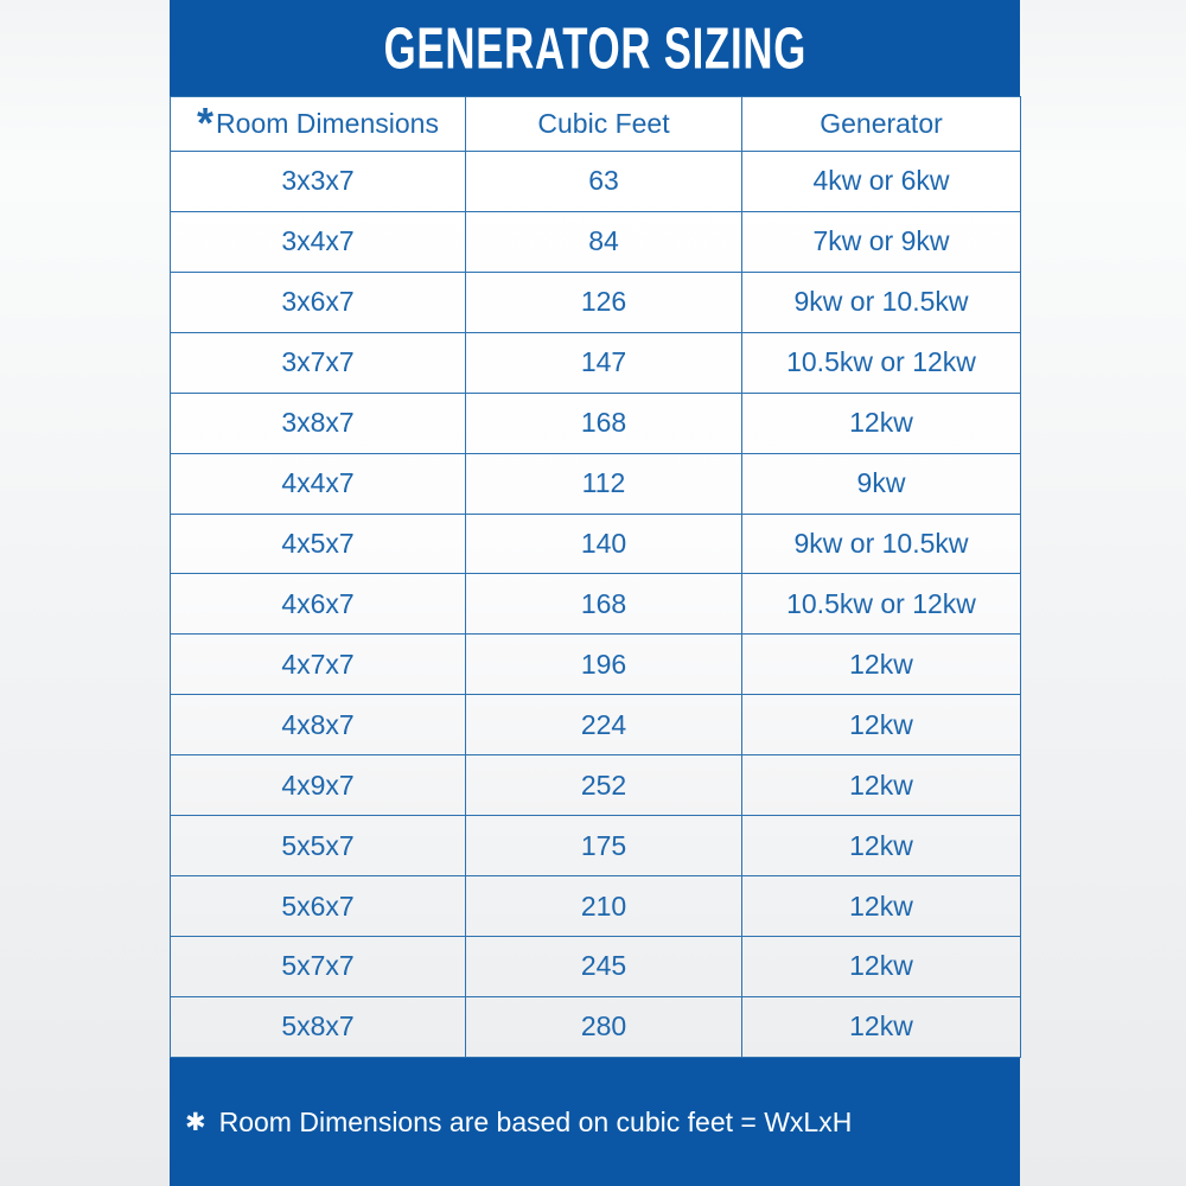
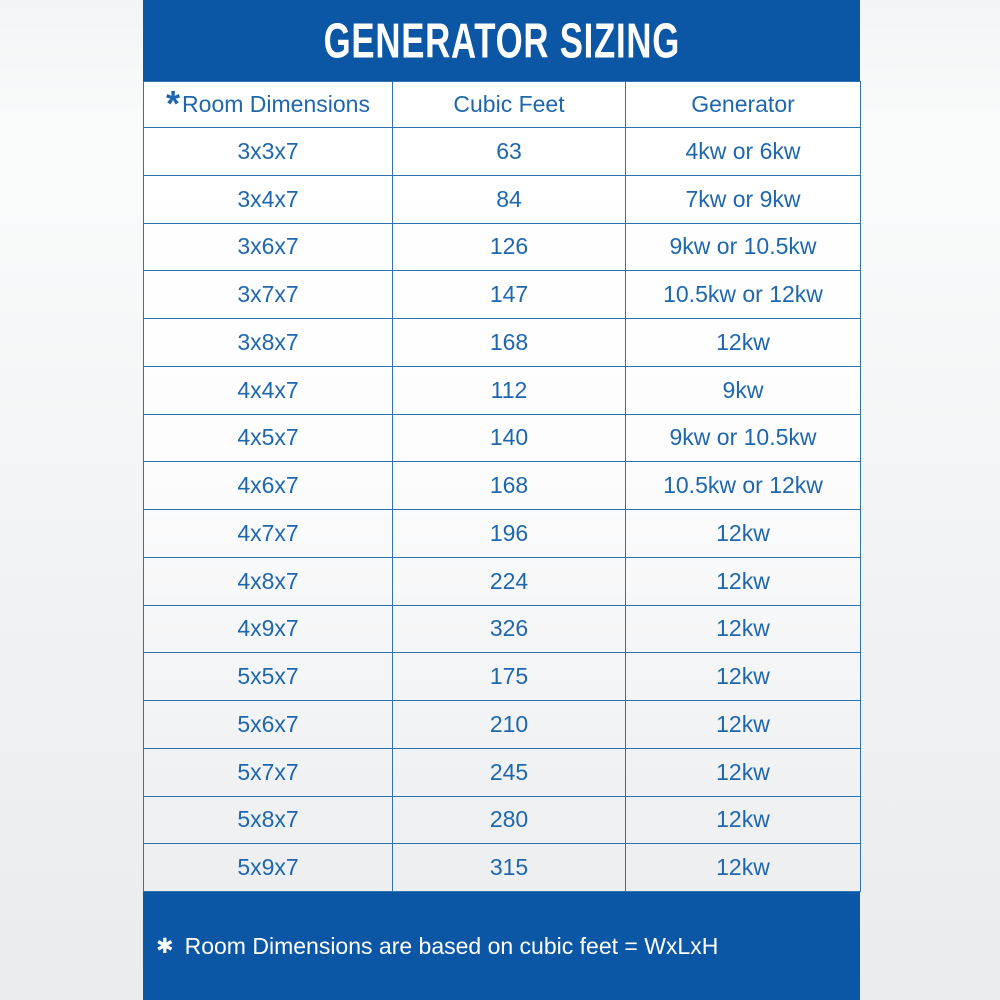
  GENERATOR SIZING
  *Room Dimensions	Cubic Feet	Generator
  3x3x7	63	4kw or 6kw
  3x4x7	84	7kw or 9kw
  3x6x7	126	9kw or 10.5kw
  3x7x7	147	10.5kw or 12kw
  3x8x7	168	12kw
  4x4x7	112	9kw
  4x5x7	140	9kw or 10.5kw
  4x6x7	168	10.5kw or 12kw
  4x7x7	196	12kw
  4x8x7	224	12kw
- 4x9x7	252	12kw
+ 4x9x7	326	12kw
  5x5x7	175	12kw
  5x6x7	210	12kw
  5x7x7	245	12kw
  5x8x7	280	12kw
+ 5x9x7	315	12kw
  ✱
  Room Dimensions are based on cubic feet = WxLxH
